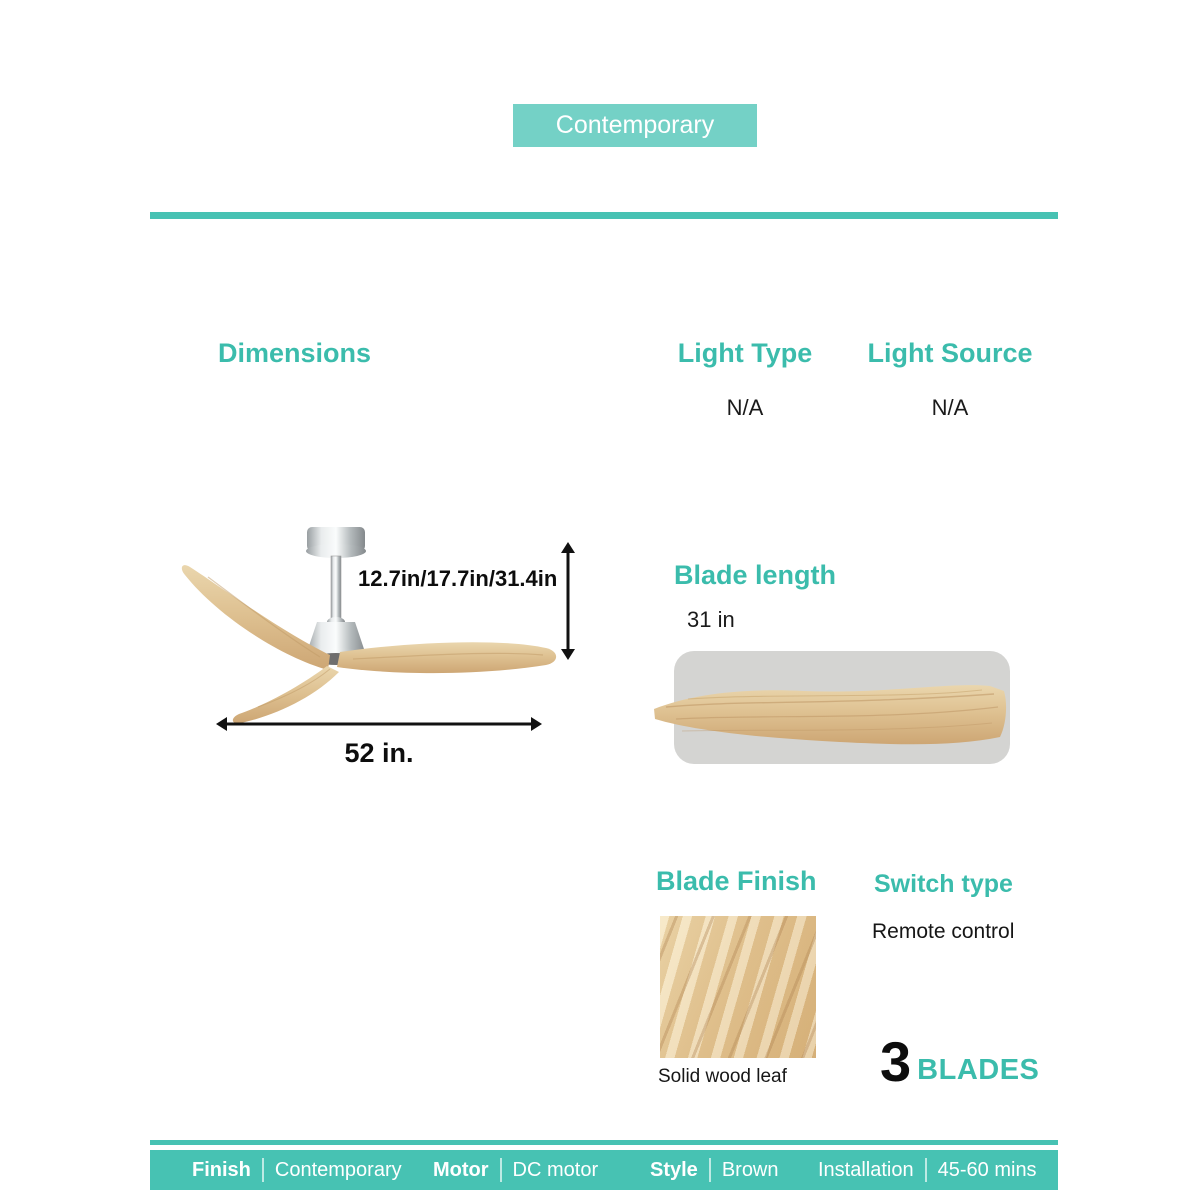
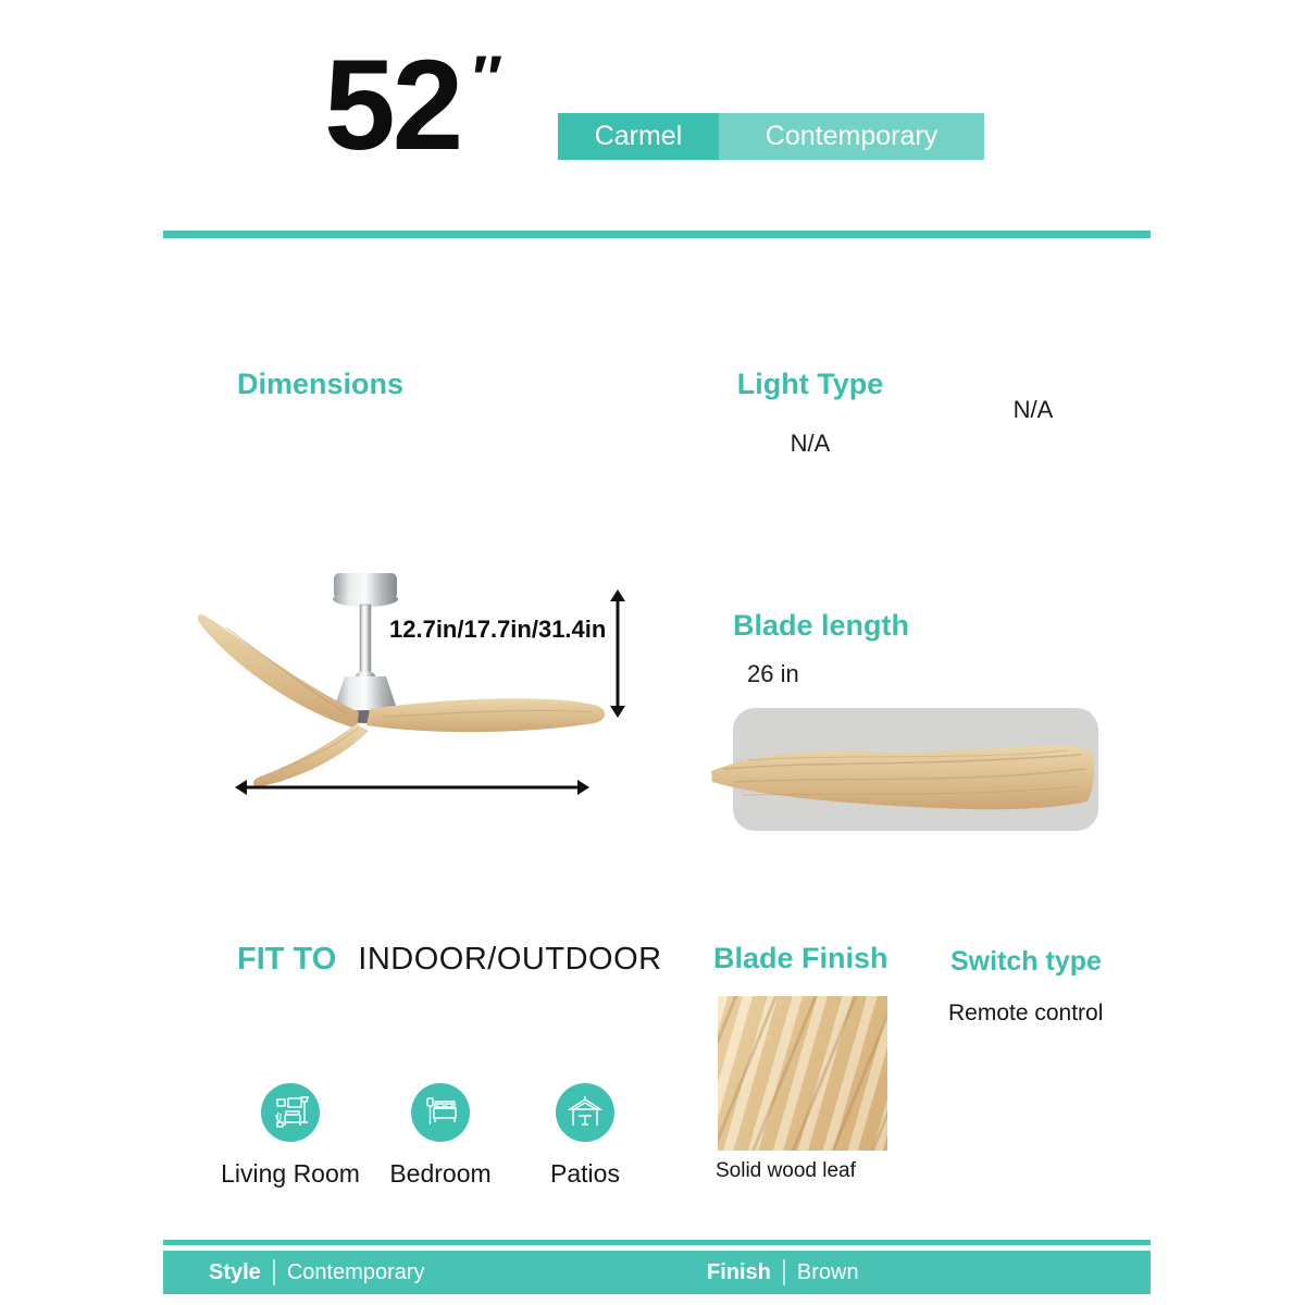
+ 52 ″
+ Carmel
  Contemporary
  Dimensions
  Light Type
  N/A
- Light Source
  N/A
  12.7in/17.7in/31.4in
- 52 in.
  Blade length
- 31 in
+ 26 in
+ FIT TO
+ INDOOR/OUTDOOR
+ Living Room
+ Bedroom
+ Patios
  Blade Finish
  Solid wood leaf
  Switch type
  Remote control
- 3
- BLADES
- Finish
+ Style
  Contemporary
- Motor
- DC motor
- Style
+ Finish
  Brown
- Installation
- 45-60 mins
